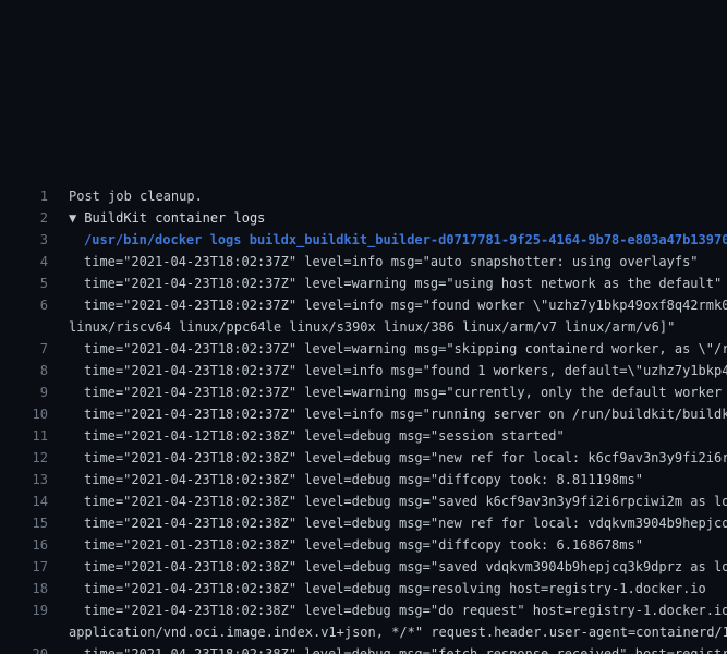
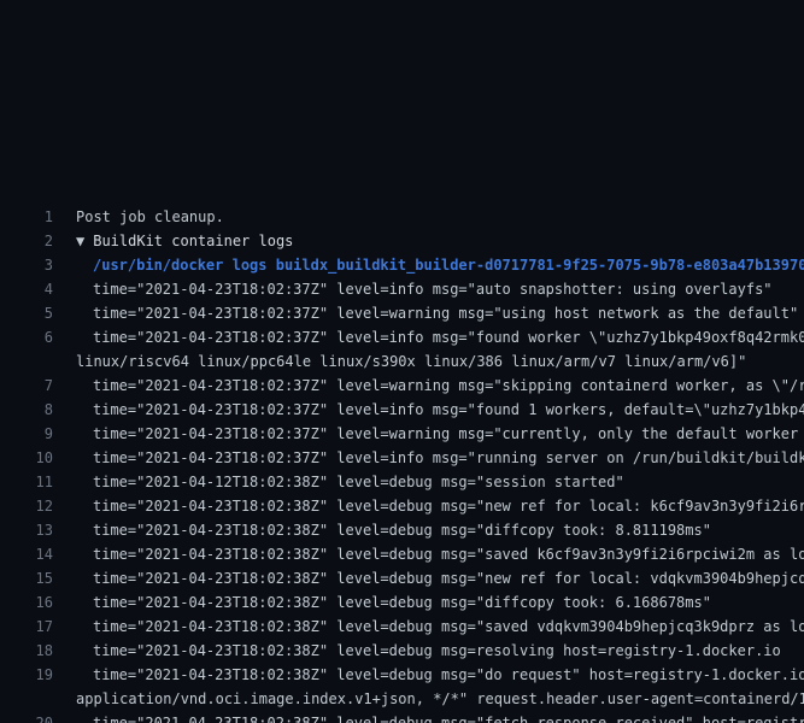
  1
  Post job cleanup.
  2
  ▼ BuildKit container logs
  3
- /usr/bin/docker logs buildx_buildkit_builder-d0717781-9f25-4164-9b78-e803a47b13970
+ /usr/bin/docker logs buildx_buildkit_builder-d0717781-9f25-7075-9b78-e803a47b13970
  4
  time="2021-04-23T18:02:37Z" level=info msg="auto snapshotter: using overlayfs"
  5
  time="2021-04-23T18:02:37Z" level=warning msg="using host network as the default"
  6
  time="2021-04-23T18:02:37Z" level=info msg="found worker \"uzhz7y1bkp49oxf8q42rmk0
  linux/riscv64 linux/ppc64le linux/s390x linux/386 linux/arm/v7 linux/arm/v6]"
  7
  time="2021-04-23T18:02:37Z" level=warning msg="skipping containerd worker, as \"/r
  8
  time="2021-04-23T18:02:37Z" level=info msg="found 1 workers, default=\"uzhz7y1bkp4
  9
  time="2021-04-23T18:02:37Z" level=warning msg="currently, only the default worker
  10
  time="2021-04-23T18:02:37Z" level=info msg="running server on /run/buildkit/buildk
  11
  time="2021-04-12T18:02:38Z" level=debug msg="session started"
  12
  time="2021-04-23T18:02:38Z" level=debug msg="new ref for local: k6cf9av3n3y9fi2i6r
  13
  time="2021-04-23T18:02:38Z" level=debug msg="diffcopy took: 8.811198ms"
  14
  time="2021-04-23T18:02:38Z" level=debug msg="saved k6cf9av3n3y9fi2i6rpciwi2m as lo
  15
  time="2021-04-23T18:02:38Z" level=debug msg="new ref for local: vdqkvm3904b9hepjcq
  16
- time="2021-01-23T18:02:38Z" level=debug msg="diffcopy took: 6.168678ms"
+ time="2021-04-23T18:02:38Z" level=debug msg="diffcopy took: 6.168678ms"
  17
  time="2021-04-23T18:02:38Z" level=debug msg="saved vdqkvm3904b9hepjcq3k9dprz as lo
  18
  time="2021-04-23T18:02:38Z" level=debug msg=resolving host=registry-1.docker.io
  19
  time="2021-04-23T18:02:38Z" level=debug msg="do request" host=registry-1.docker.io
  application/vnd.oci.image.index.v1+json, */*" request.header.user-agent=containerd/1
